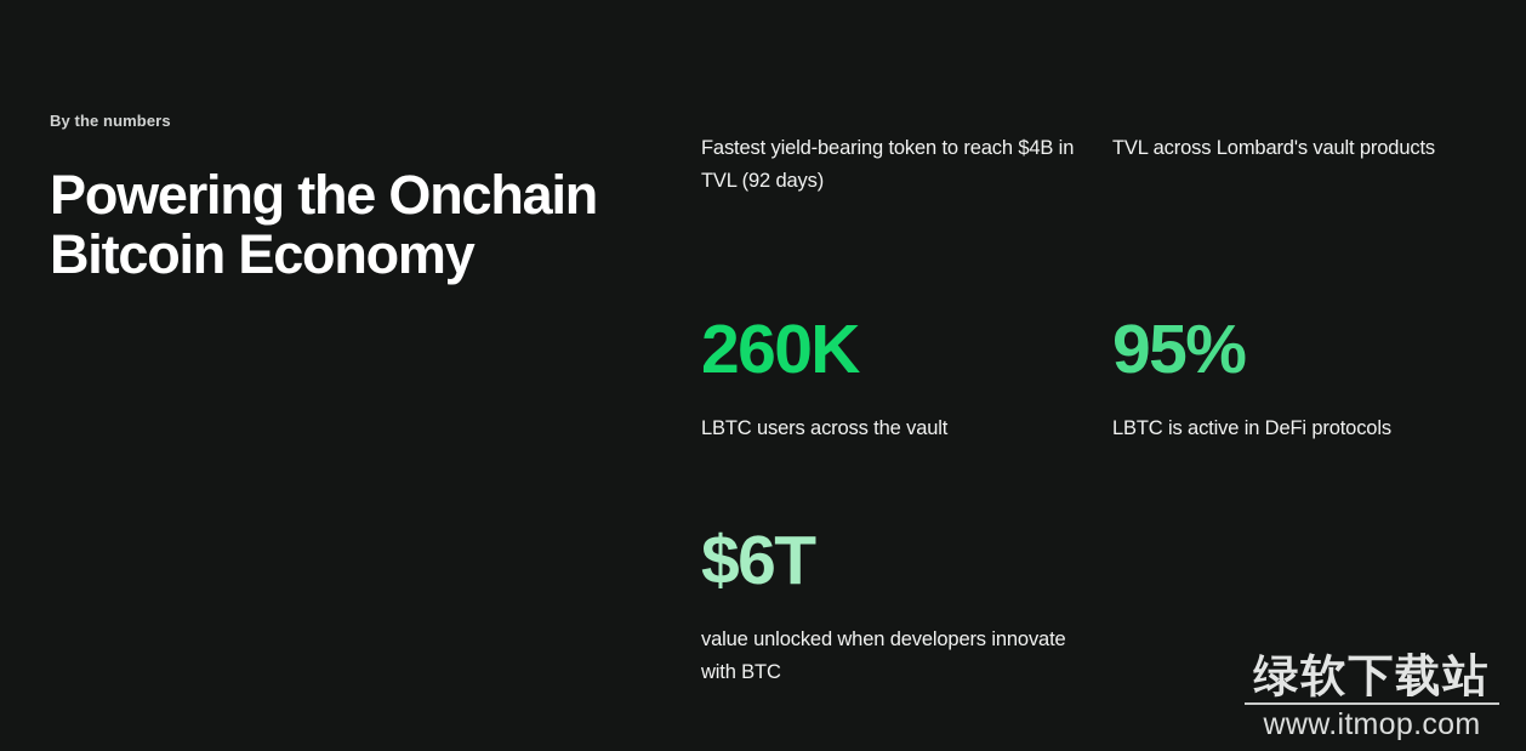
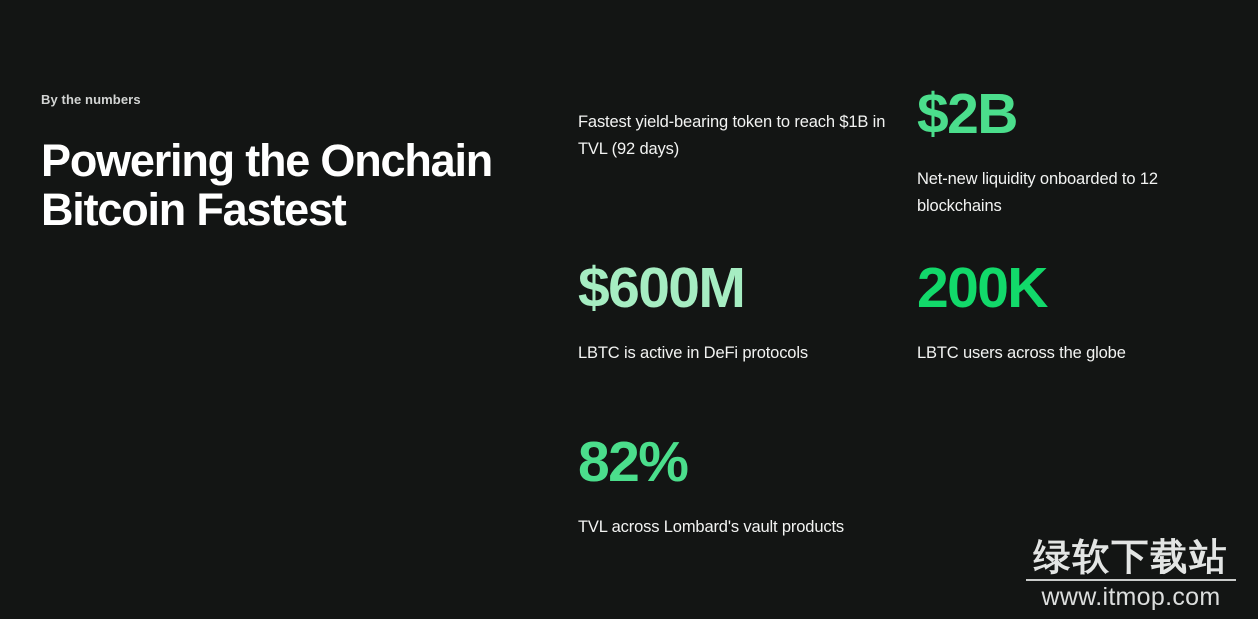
  By the numbers
- Powering the Onchain Bitcoin Economy
+ Powering the Onchain Bitcoin Fastest
- Fastest yield-bearing token to reach $4B in TVL (92 days)
+ Fastest yield-bearing token to reach $1B in TVL (92 days)
+ $2B
+ Net-new liquidity onboarded to 12 blockchains
+ $600M
- TVL across Lombard's vault products
+ LBTC is active in DeFi protocols
- 260K
+ 200K
- LBTC users across the vault
+ LBTC users across the globe
- 95%
+ 82%
- LBTC is active in DeFi protocols
+ TVL across Lombard's vault products
- $6T
- value unlocked when developers innovate with BTC
  绿软下载站
  www.itmop.com
